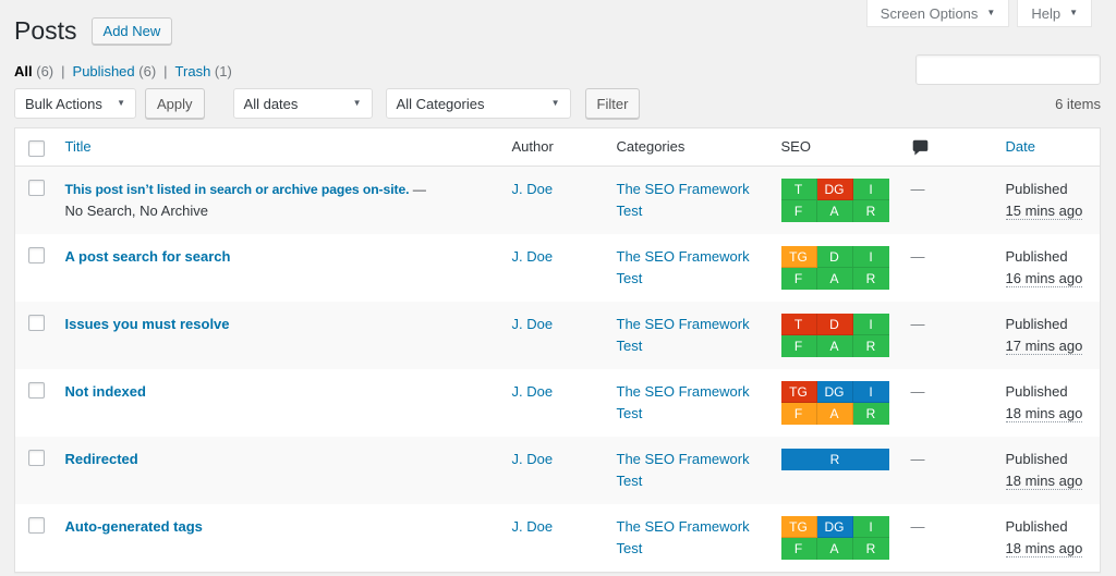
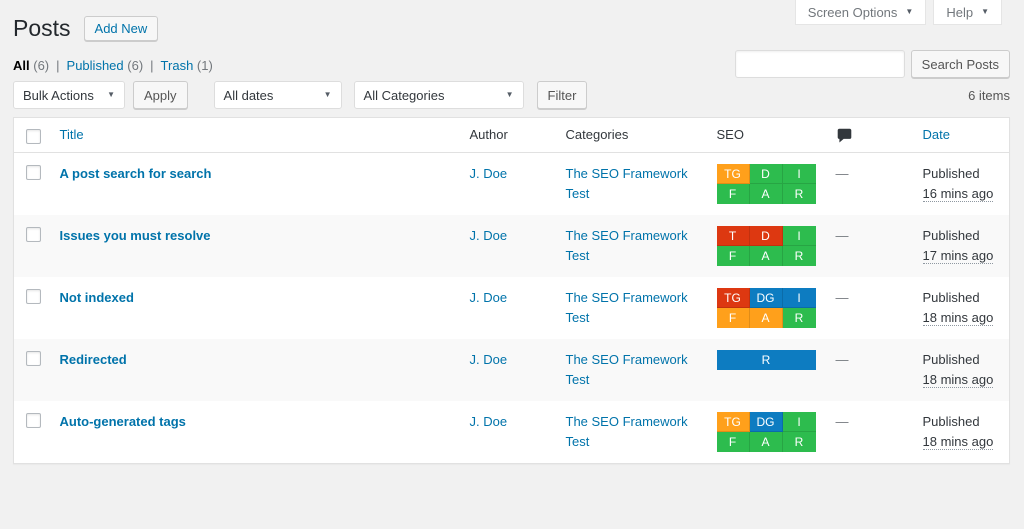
  Screen Options
  ▼
  Help
  ▼
  Posts
  Add New
+ Search Posts
  All (6)
  |
  Published (6)
  |
  Trash (1)
  Bulk Actions
  ▼
  Apply
  All dates
  ▼
  All Categories
  ▼
  Filter
  6 items
  	Title	Author	Categories	SEO		Date
- 	This post isn’t listed in search or archive pages on-site. —No Search, No Archive	J. Doe	The SEO Framework Test	T DG IF A R	—	Published15 mins ago
  	A post search for search	J. Doe	The SEO Framework Test	TG D IF A R	—	Published16 mins ago
  	Issues you must resolve	J. Doe	The SEO Framework Test	T D IF A R	—	Published17 mins ago
  	Not indexed	J. Doe	The SEO Framework Test	TG DG IF A R	—	Published18 mins ago
  	Redirected	J. Doe	The SEO Framework Test	R	—	Published18 mins ago
  	Auto-generated tags	J. Doe	The SEO Framework Test	TG DG IF A R	—	Published18 mins ago
